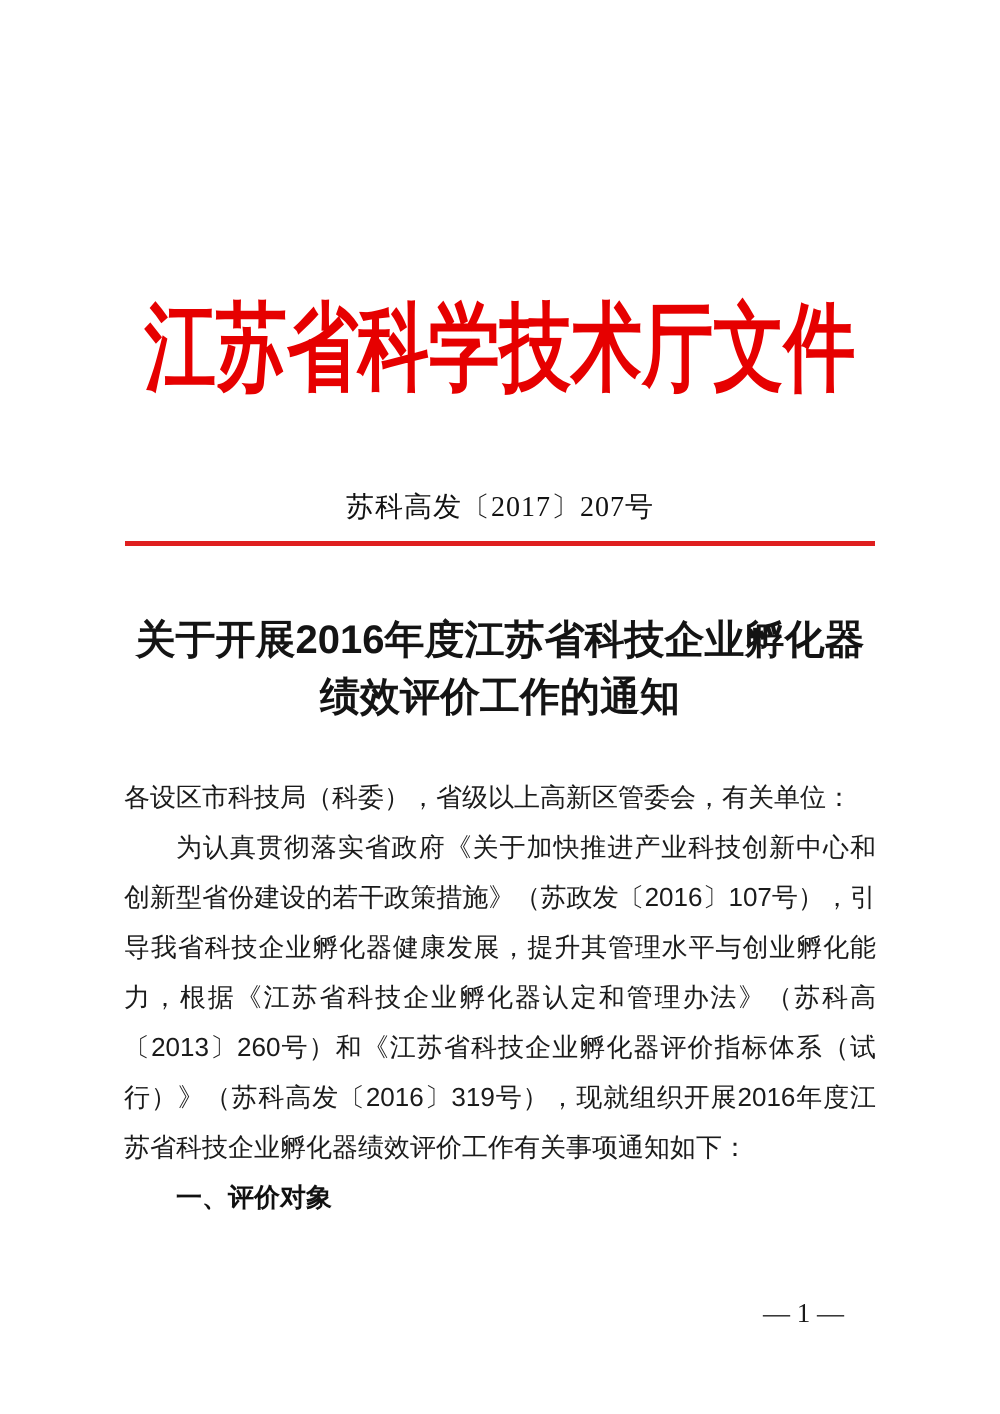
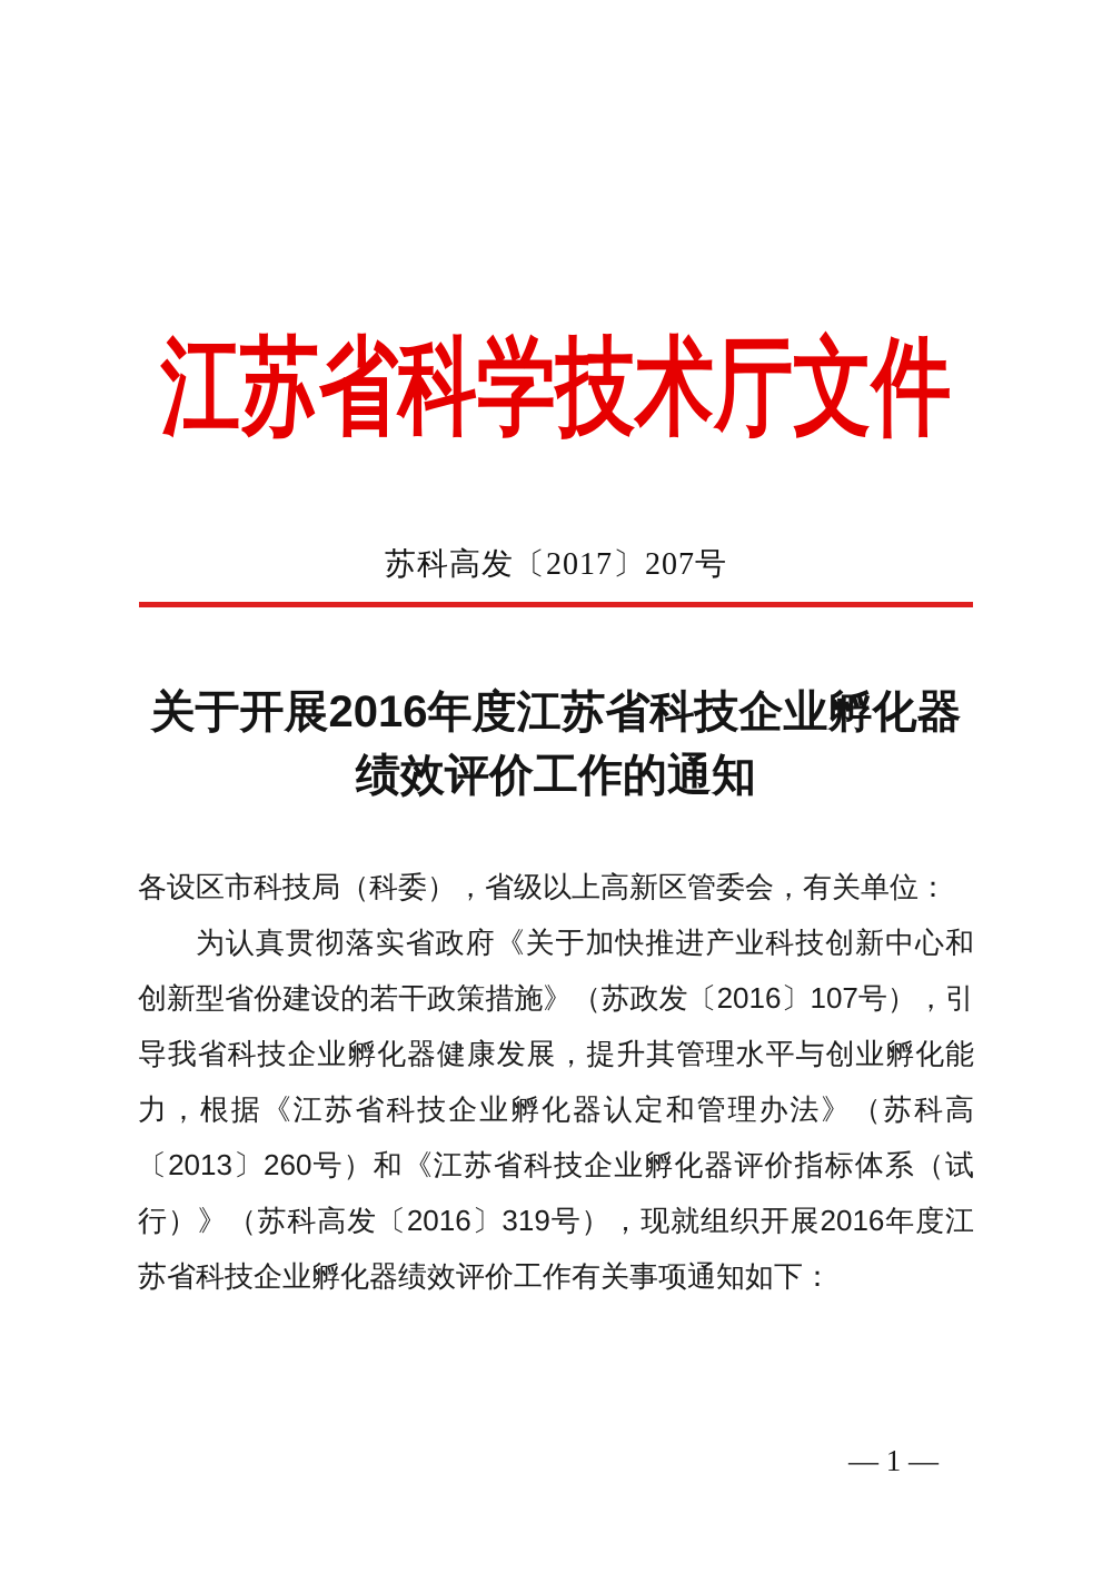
  江苏省科学技术厅文件
  苏科高发〔2017〕207号
  关于开展2016年度江苏省科技企业孵化器
  绩效评价工作的通知
  各设区市科技局（科委），省级以上高新区管委会，有关单位：
  为认真贯彻落实省政府《关于加快推进产业科技创新中心和创新型省份建设的若干政策措施》（苏政发〔2016〕107号），引导我省科技企业孵化器健康发展，提升其管理水平与创业孵化能力，根据《江苏省科技企业孵化器认定和管理办法》（苏科高〔2013〕260号）和《江苏省科技企业孵化器评价指标体系（试行）》（苏科高发〔2016〕319号），现就组织开展2016年度江苏省科技企业孵化器绩效评价工作有关事项通知如下：
- 一、评价对象
  — 1 —
